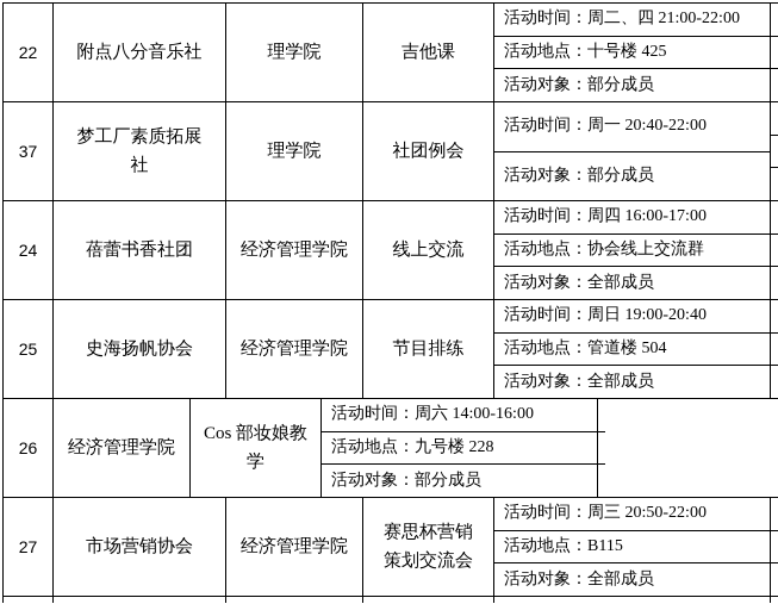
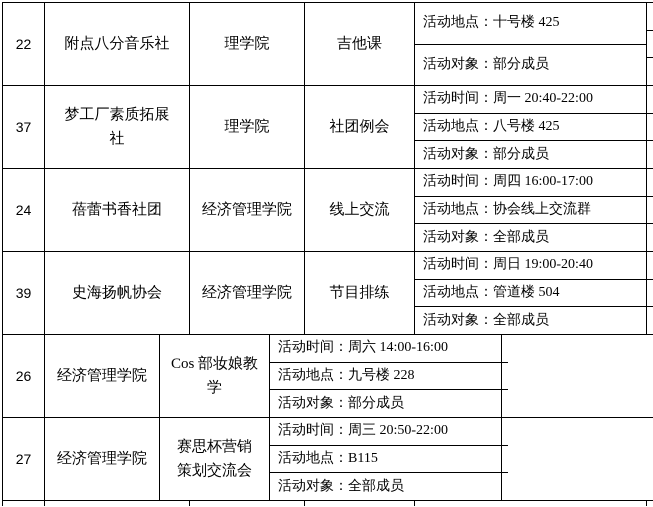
  22
  附点八分音乐社
  理学院
  吉他课
- 活动时间：周二、四 21:00-22:00
  活动地点：十号楼 425
  活动对象：部分成员
  37
  梦工厂素质拓展
  社
  理学院
  社团例会
  活动时间：周一 20:40-22:00
+ 活动地点：八号楼 425
  活动对象：部分成员
  24
  蓓蕾书香社团
  经济管理学院
  线上交流
  活动时间：周四 16:00-17:00
  活动地点：协会线上交流群
  活动对象：全部成员
- 25
+ 39
  史海扬帆协会
  经济管理学院
  节目排练
  活动时间：周日 19:00-20:40
  活动地点：管道楼 504
  活动对象：全部成员
  26
  经济管理学院
  Cos 部妆娘教
  学
  活动时间：周六 14:00-16:00
  活动地点：九号楼 228
  活动对象：部分成员
  27
- 市场营销协会
  经济管理学院
  赛思杯营销
  策划交流会
  活动时间：周三 20:50-22:00
  活动地点：B115
  活动对象：全部成员
